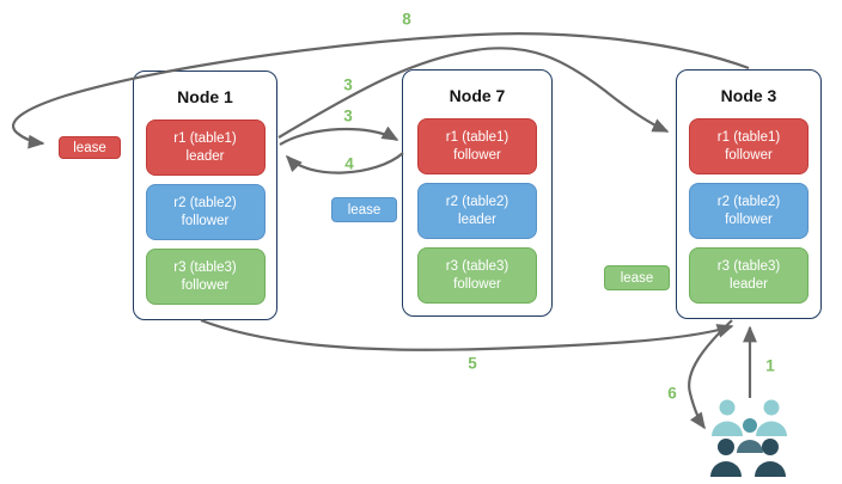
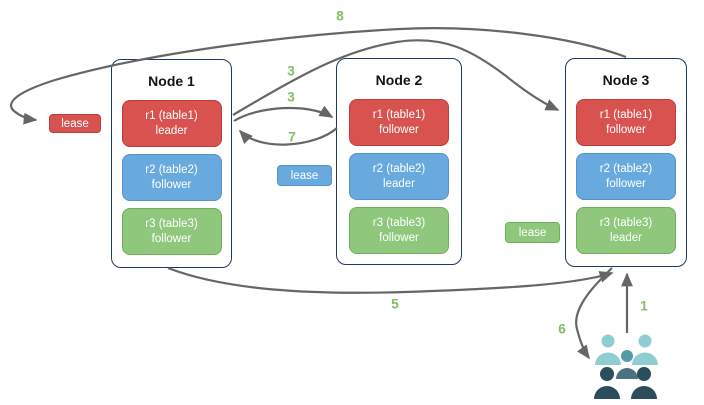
  Node 1
  r1 (table1)
  leader
  r2 (table2)
  follower
  r3 (table3)
  follower
- Node 7
+ Node 2
  r1 (table1)
  follower
  r2 (table2)
  leader
  r3 (table3)
  follower
  Node 3
  r1 (table1)
  follower
  r2 (table2)
  follower
  r3 (table3)
  leader
  lease
  lease
  lease
  1
  8
  3
  3
- 4
+ 7
  5
  6
